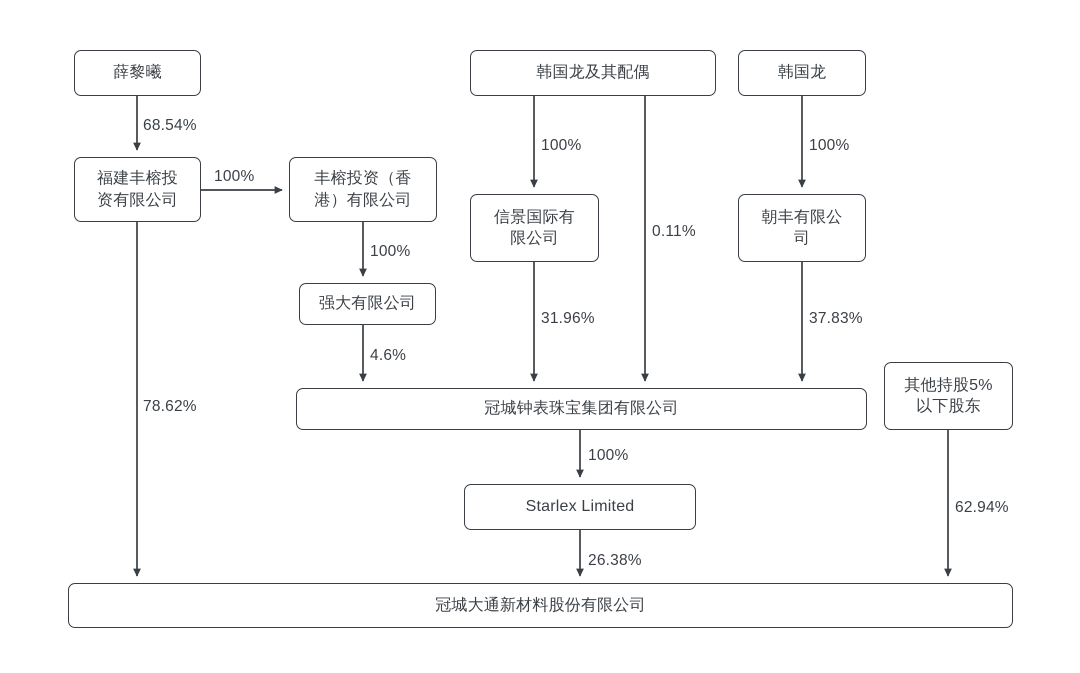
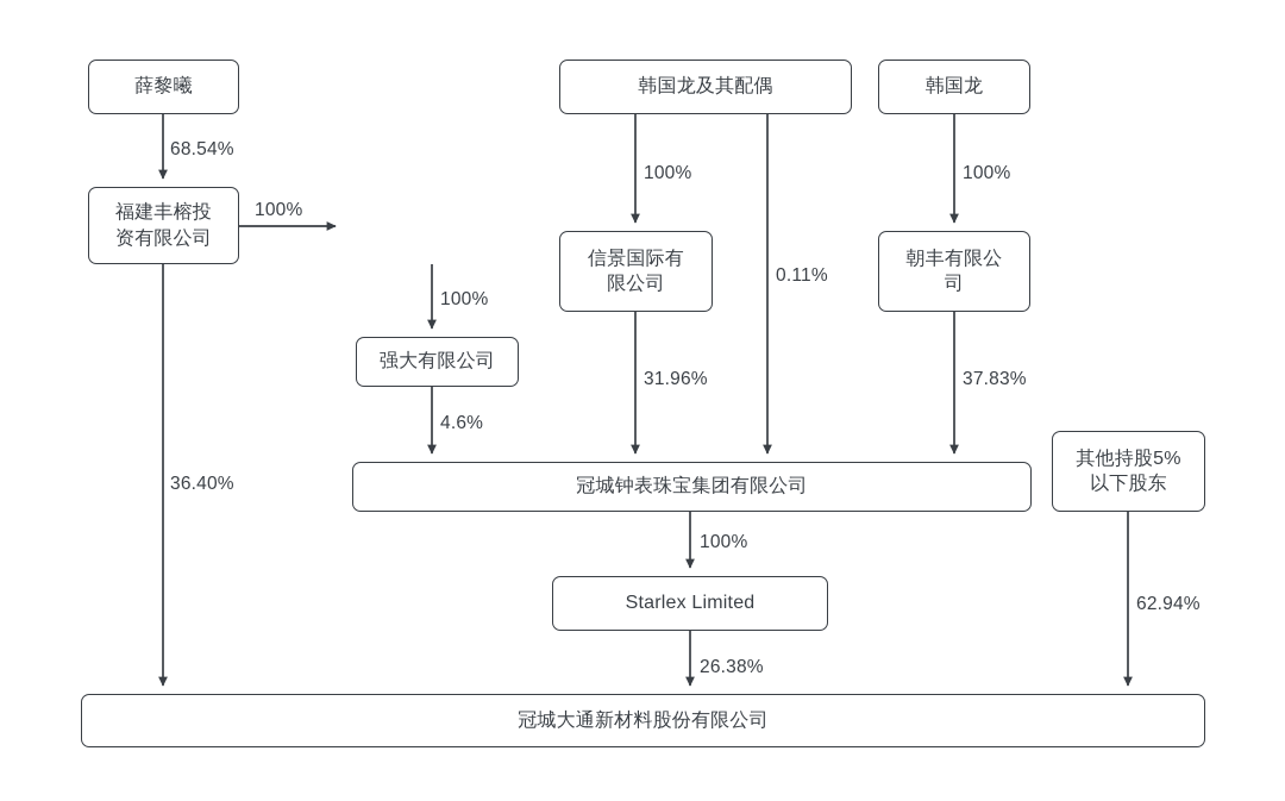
  薛黎曦
  韩国龙及其配偶
  韩国龙
  福建丰榕投
  资有限公司
- 丰榕投资（香
- 港）有限公司
  信景国际有
  限公司
  朝丰有限公
  司
  强大有限公司
  冠城钟表珠宝集团有限公司
  其他持股5%
  以下股东
  Starlex Limited
  冠城大通新材料股份有限公司
  68.54%
  100%
  100%
  4.6%
- 78.62%
+ 36.40%
  100%
  0.11%
  31.96%
  100%
  37.83%
  100%
  26.38%
  62.94%
